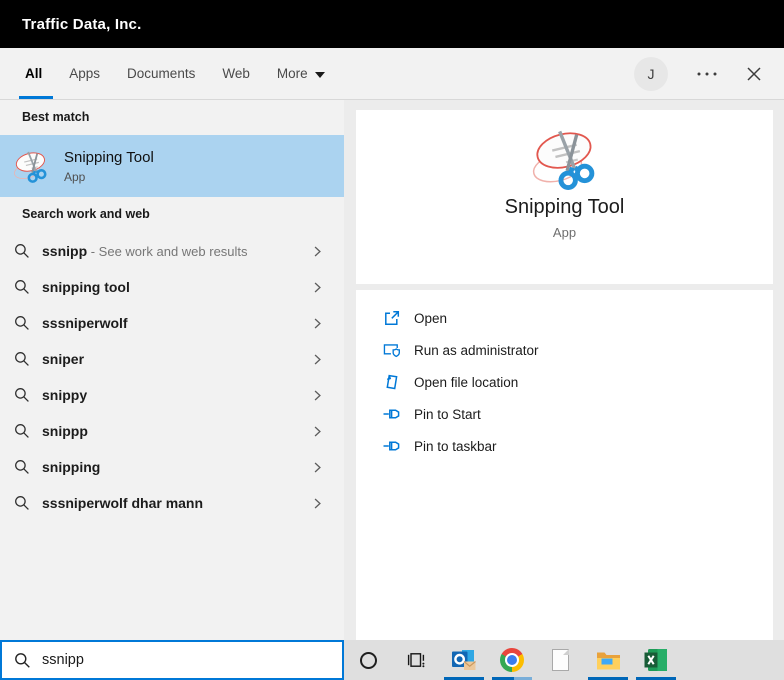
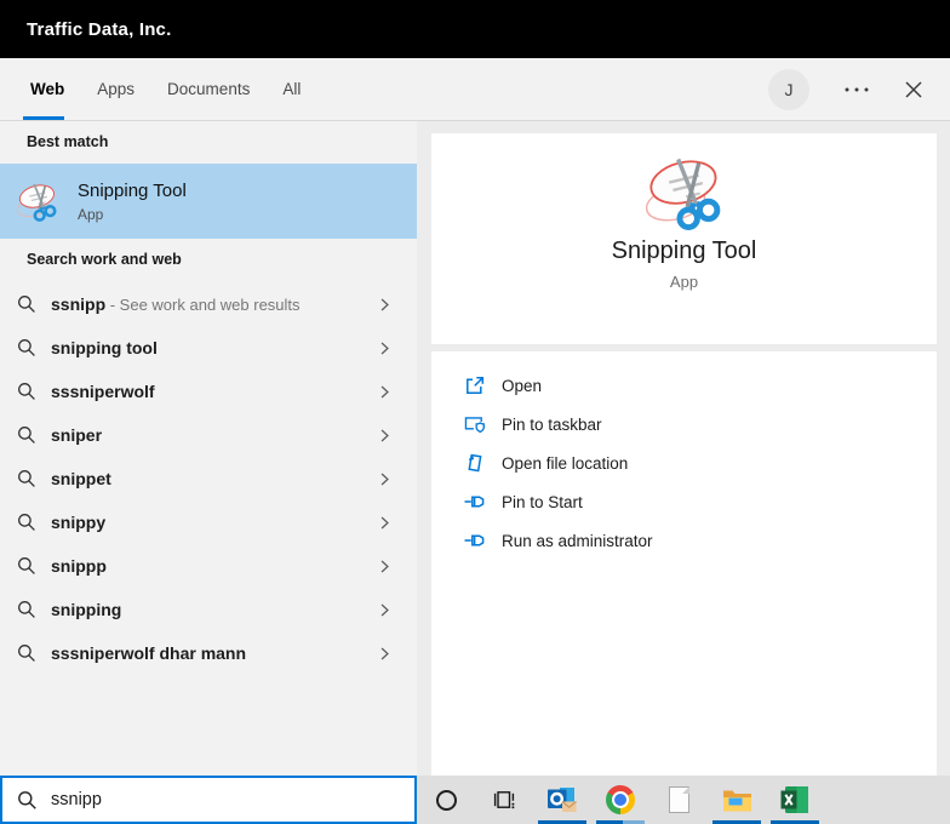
  Traffic Data, Inc.
- All
+ Web
  Apps
  Documents
- Web
+ All
- More
  J
  Best match
  Snipping Tool
  App
  Search work and web
  ssnipp - See work and web results
  snipping tool
  sssniperwolf
  sniper
+ snippet
  snippy
  snippp
  snipping
  sssniperwolf dhar mann
  Snipping Tool
  App
  Open
- Run as administrator
+ Pin to taskbar
  Open file location
  Pin to Start
- Pin to taskbar
+ Run as administrator
  ssnipp
